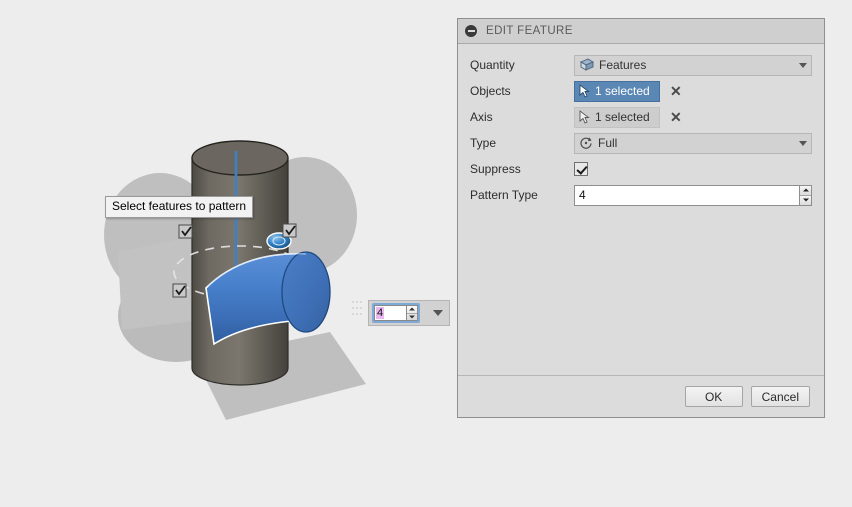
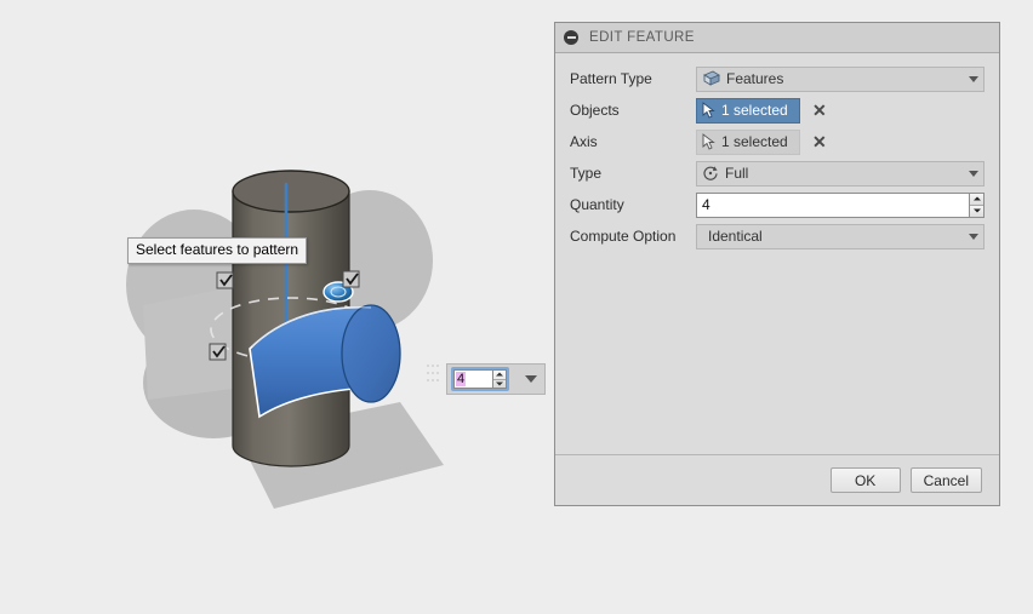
  Select features to pattern
  4
  EDIT FEATURE
- Quantity
+ Pattern Type
  Features
  Objects
  1 selected
  ✕
  Axis
  1 selected
  ✕
  Type
  Full
- Suppress
- Pattern Type
+ Quantity
  4
+ Compute Option
+ Identical
  OK
  Cancel
